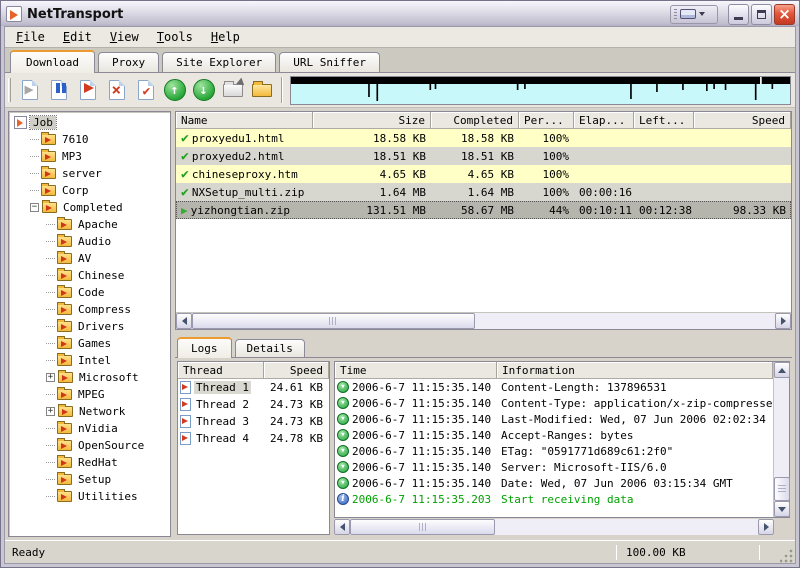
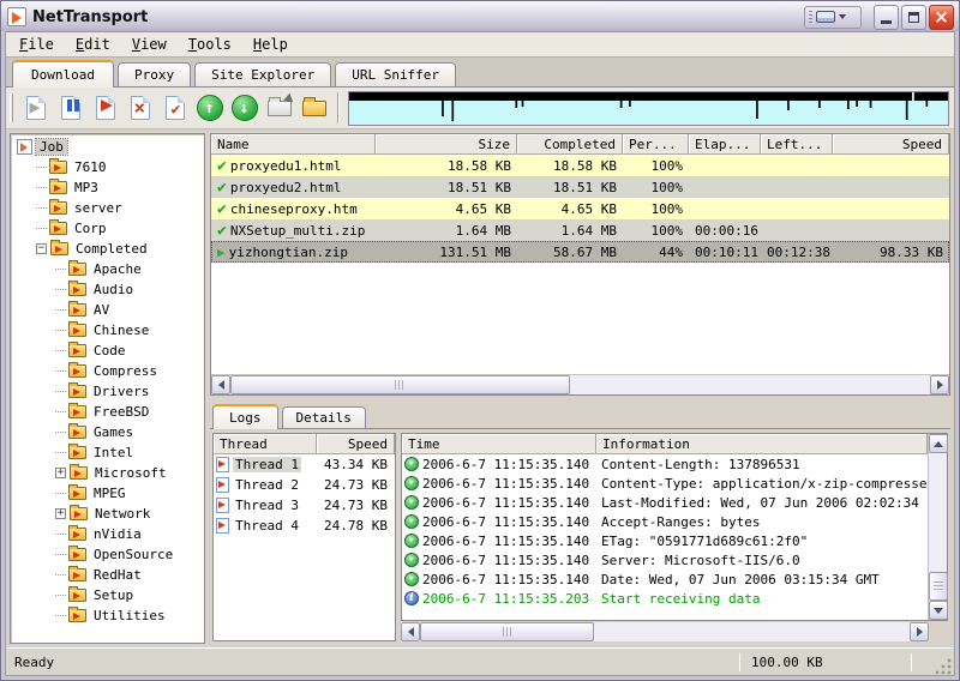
  NetTransport
  ×
  File
  Edit
  View
  Tools
  Help
  Download
  Proxy
  Site Explorer
  URL Sniffer
  ▶
  ×
  ✔
  ↑
  ↓
  Job
  7610
  MP3
  server
  Corp
  Completed
  Apache
  Audio
  AV
  Chinese
  Code
  Compress
  Drivers
+ FreeBSD
  Games
  Intel
  Microsoft
  MPEG
  Network
  nVidia
  OpenSource
  RedHat
  Setup
  Utilities
  Name
  Size
  Completed
  Per...
  Elap...
  Left...
  Speed
  proxyedu1.html
  18.58 KB
  18.58 KB
  100%
  proxyedu2.html
  18.51 KB
  18.51 KB
  100%
  chineseproxy.htm
  4.65 KB
  4.65 KB
  100%
  NXSetup_multi.zip
  1.64 MB
  1.64 MB
  100%
  00:00:16
  yizhongtian.zip
  131.51 MB
  58.67 MB
  44%
  00:10:11
  00:12:38
  98.33 KB
  Logs
  Details
  Thread
  Speed
  Thread 1
- 24.61 KB
+ 43.34 KB
  Thread 2
  24.73 KB
  Thread 3
  24.73 KB
  Thread 4
  24.78 KB
  Time
  Information
  2006-6-7 11:15:35.140
  Content-Length: 137896531
  2006-6-7 11:15:35.140
  Content-Type: application/x-zip-compresse
  2006-6-7 11:15:35.140
  Last-Modified: Wed, 07 Jun 2006 02:02:34
  2006-6-7 11:15:35.140
  Accept-Ranges: bytes
  2006-6-7 11:15:35.140
  ETag: "0591771d689c61:2f0"
  2006-6-7 11:15:35.140
  Server: Microsoft-IIS/6.0
  2006-6-7 11:15:35.140
  Date: Wed, 07 Jun 2006 03:15:34 GMT
  2006-6-7 11:15:35.203
  Start receiving data
  Ready
  100.00 KB
